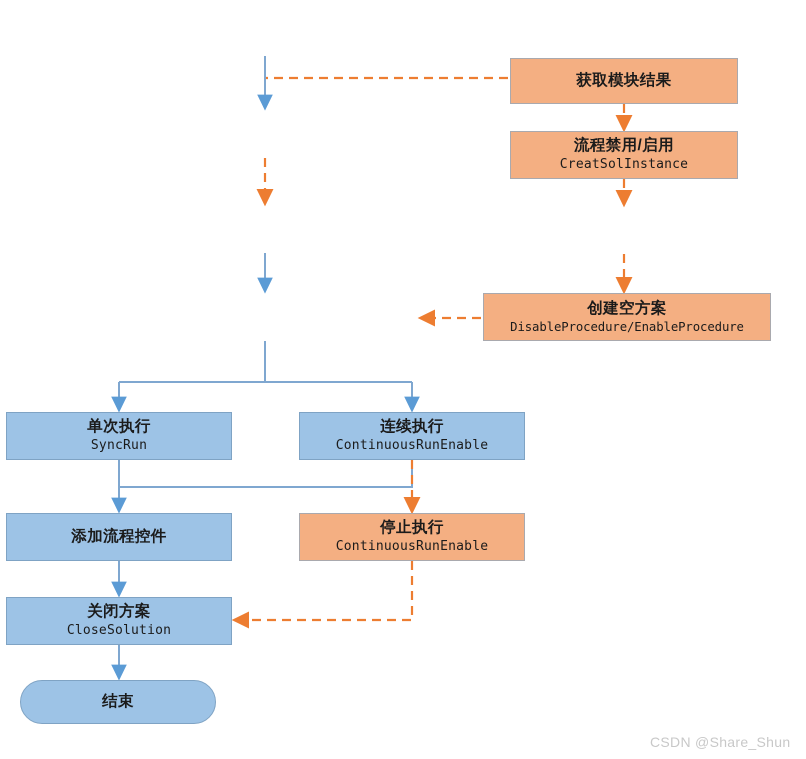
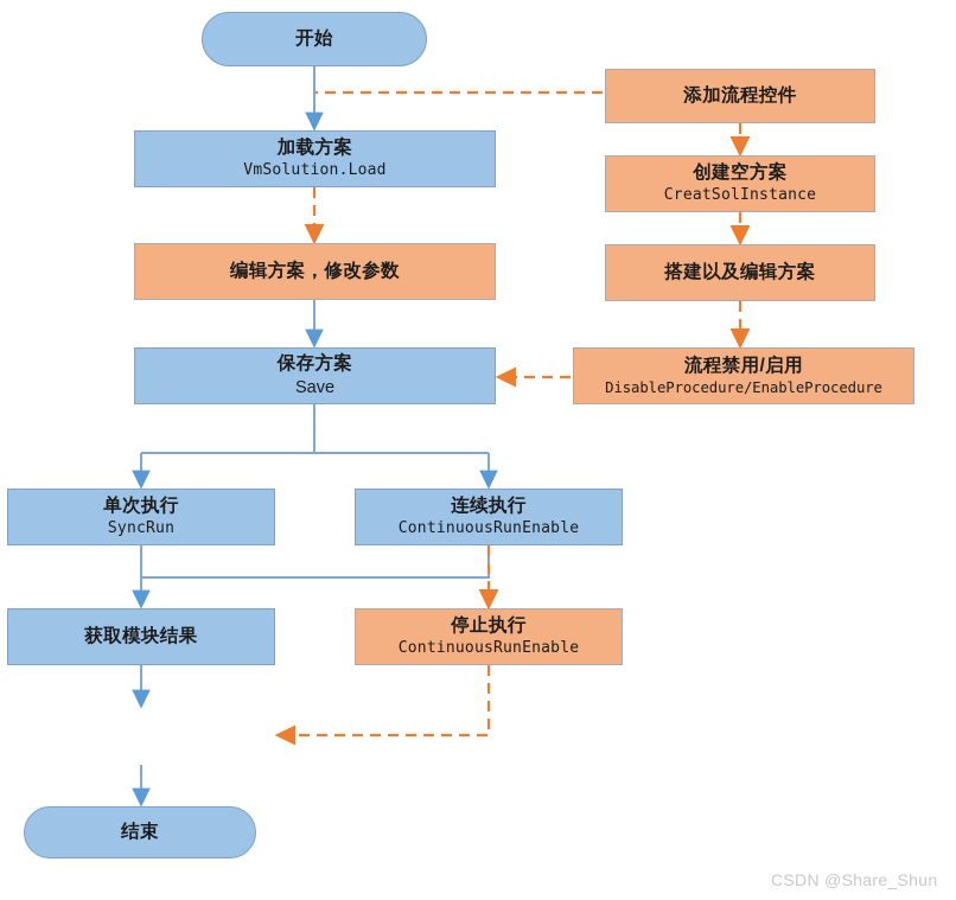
+ 开始
+ 加载方案
+ VmSolution.Load
+ 编辑方案，修改参数
+ 保存方案
+ Save
- 获取模块结果
+ 添加流程控件
- 流程禁用/启用
+ 创建空方案
  CreatSolInstance
+ 搭建以及编辑方案
- 创建空方案
+ 流程禁用/启用
  DisableProcedure/EnableProcedure
  单次执行
  SyncRun
  连续执行
  ContinuousRunEnable
- 添加流程控件
+ 获取模块结果
  停止执行
  ContinuousRunEnable
- 关闭方案
- CloseSolution
  结束
  CSDN @Share_Shun
